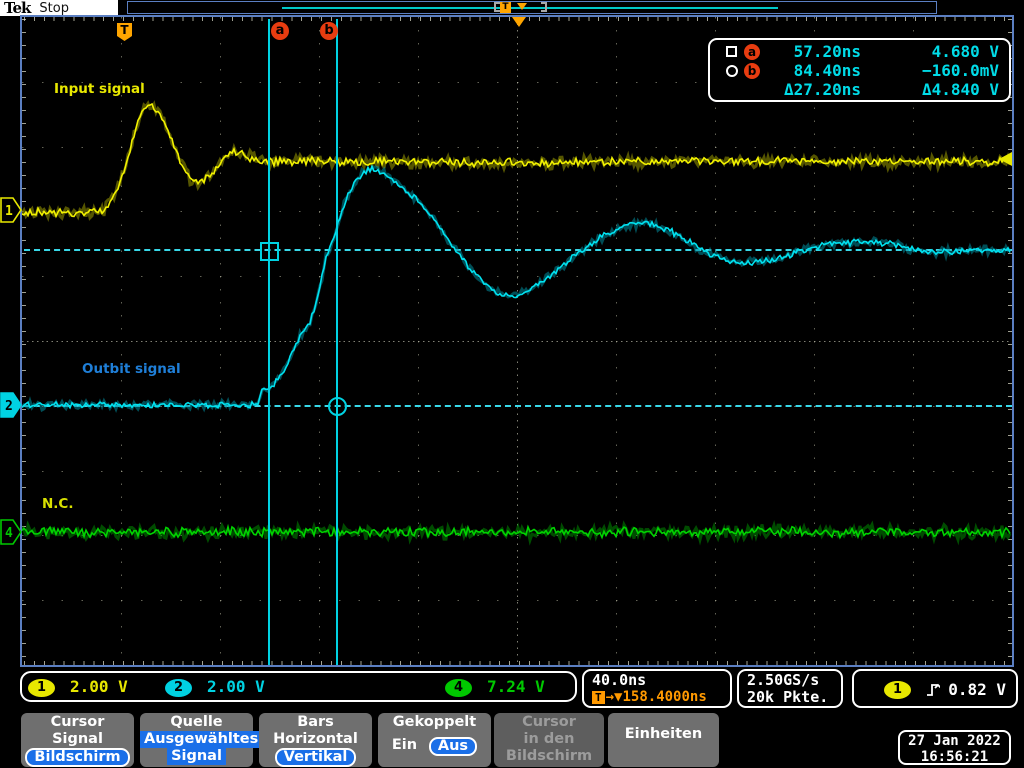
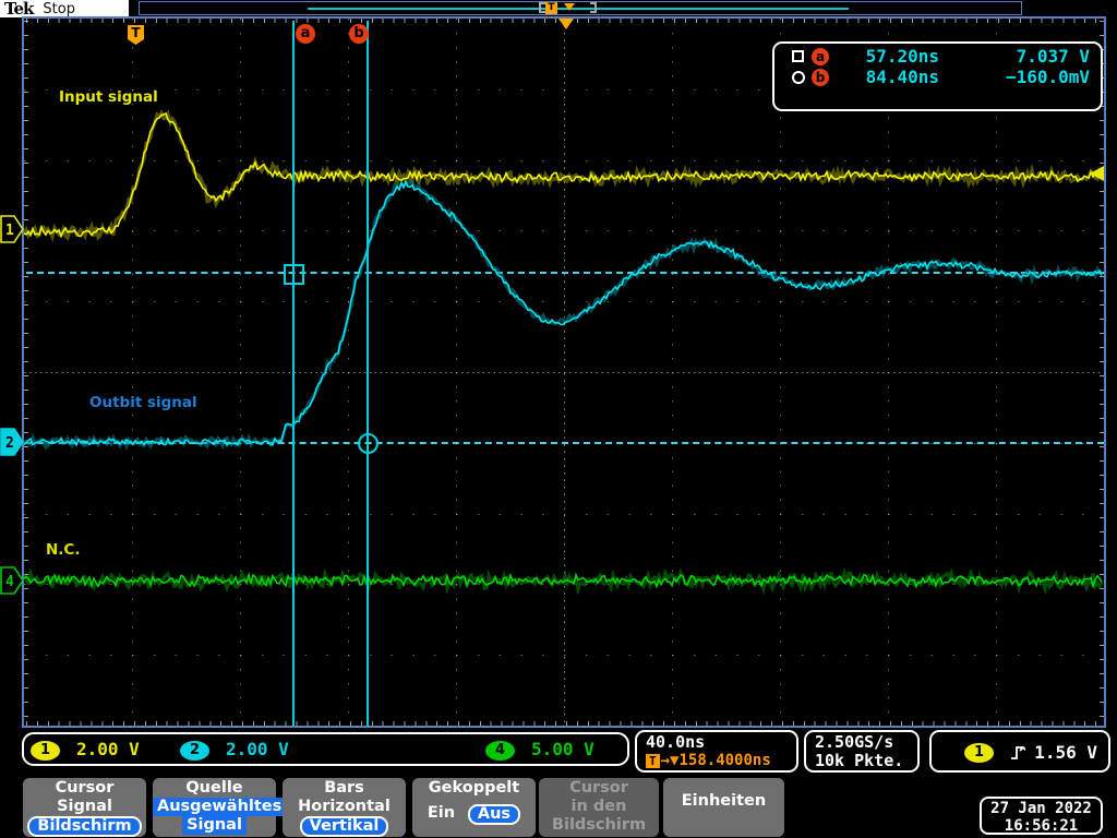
  Tek
  Stop
  T
  a
  b
  T
  Input signal
  Outbit signal
  N.C.
  1
  2
  4
  a
  57.20ns
- 4.680 V
+ 7.037 V
  b
  84.40ns
  −160.0mV
- Δ27.20ns
- Δ4.840 V
  1
  2.00 V
  2
  2.00 V
  4
- 7.24 V
+ 5.00 V
  40.0ns
  T
  →▼
  158.4000ns
  2.50GS/s
- 20k Pkte.
+ 10k Pkte.
  1
- 0.82 V
+ 1.56 V
  Cursor
  Signal
  Bildschirm
  Quelle
  Ausgewähltes
  Signal
  Bars
  Horizontal
  Vertikal
  Gekoppelt
  Ein
  Aus
  Cursor
  in den
  Bildschirm
  Einheiten
  27 Jan 2022
  16:56:21
